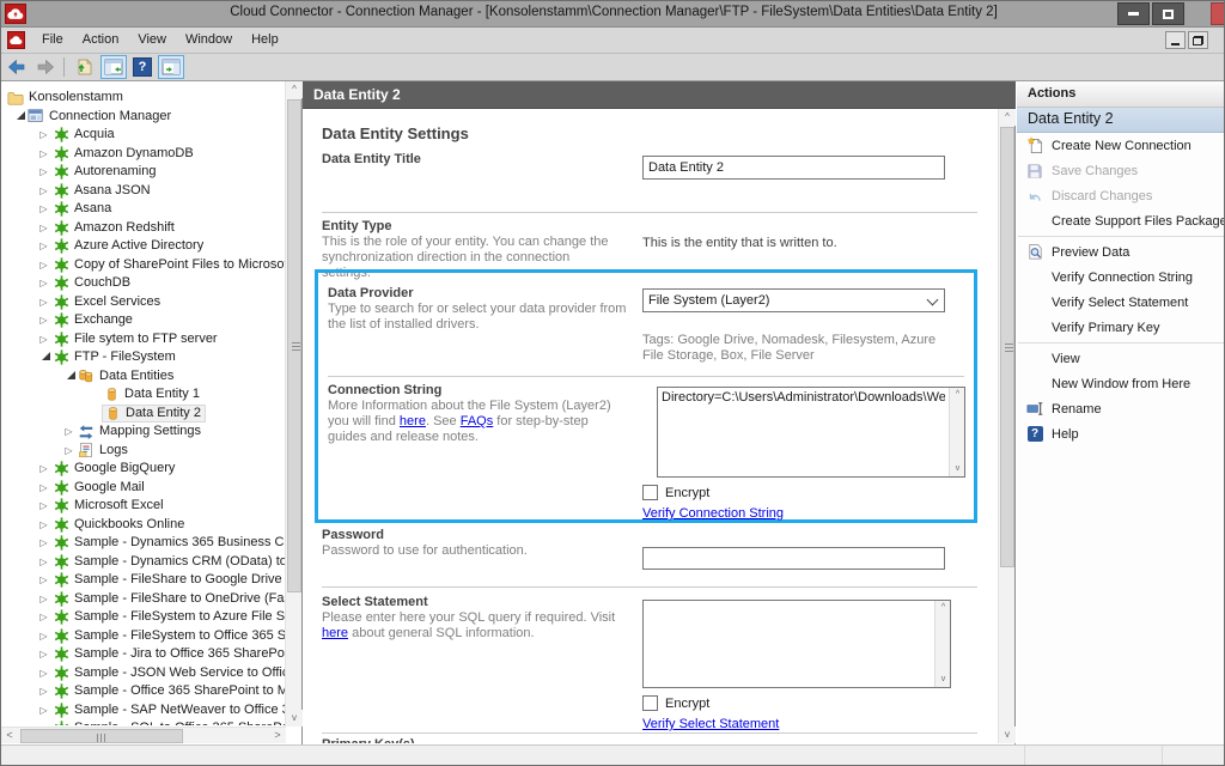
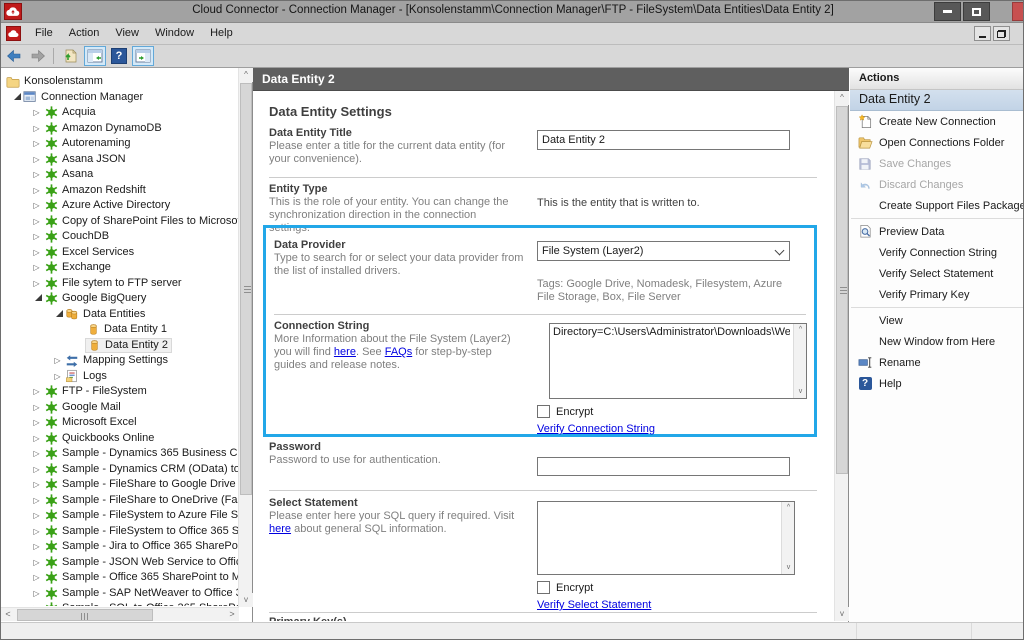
  Cloud Connector - Connection Manager - [Konsolenstamm\Connection Manager\FTP - FileSystem\Data Entities\Data Entity 2]
  File
  Action
  View
  Window
  Help
  ?
  Konsolenstamm
  Connection Manager
  ▷
  Acquia
  ▷
  Amazon DynamoDB
  ▷
  Autorenaming
  ▷
  Asana JSON
  ▷
  Asana
  ▷
  Amazon Redshift
  ▷
  Azure Active Directory
  ▷
  Copy of SharePoint Files to Microso
  ▷
  CouchDB
  ▷
  Excel Services
  ▷
  Exchange
  ▷
  File sytem to FTP server
- FTP - FileSystem
+ Google BigQuery
  Data Entities
  Data Entity 1
  Data Entity 2
  ▷
  Mapping Settings
  ▷
  Logs
  ▷
- Google BigQuery
+ FTP - FileSystem
  ▷
  Google Mail
  ▷
  Microsoft Excel
  ▷
  Quickbooks Online
  ▷
  Sample - Dynamics 365 Business C
  ▷
  Sample - Dynamics CRM (OData) to
  ▷
  Sample - FileShare to Google Drive
  ▷
  Sample - FileShare to OneDrive (Fa
  ▷
  Sample - FileSystem to Azure File S
  ▷
  Sample - FileSystem to Office 365 S
  ▷
  Sample - Jira to Office 365 SharePo
  ▷
  Sample - JSON Web Service to Offi
  ▷
  Sample - Office 365 SharePoint to M
  ▷
  Sample - SAP NetWeaver to Office
  ^
  v
  <
  >
  Data Entity 2
  Data Entity Settings
  Data Entity Title
+ Please enter a title for the current data entity (for your convenience).
  Data Entity 2
  Entity Type
  This is the role of your entity. You can change the synchronization direction in the connection settings.
  This is the entity that is written to.
  Data Provider
  Type to search for or select your data provider from the list of installed drivers.
  File System (Layer2)
  Tags: Google Drive, Nomadesk, Filesystem, Azure File Storage, Box, File Server
  Connection String
  More Information about the File System (Layer2) you will find here. See FAQs for step-by-step guides and release notes.
  Directory=C:\Users\Administrator\Downloads\We
  Encrypt
  Verify Connection String
  Password
  Password to use for authentication.
  Select Statement
  Please enter here your SQL query if required. Visit here about general SQL information.
  Encrypt
  Verify Select Statement
  ^
  v
  Actions
  Data Entity 2
  Create New Connection
+ Open Connections Folder
  Save Changes
  Discard Changes
  Create Support Files Package
  Preview Data
  Verify Connection String
  Verify Select Statement
  Verify Primary Key
  View
  New Window from Here
  Rename
  ?
  Help
